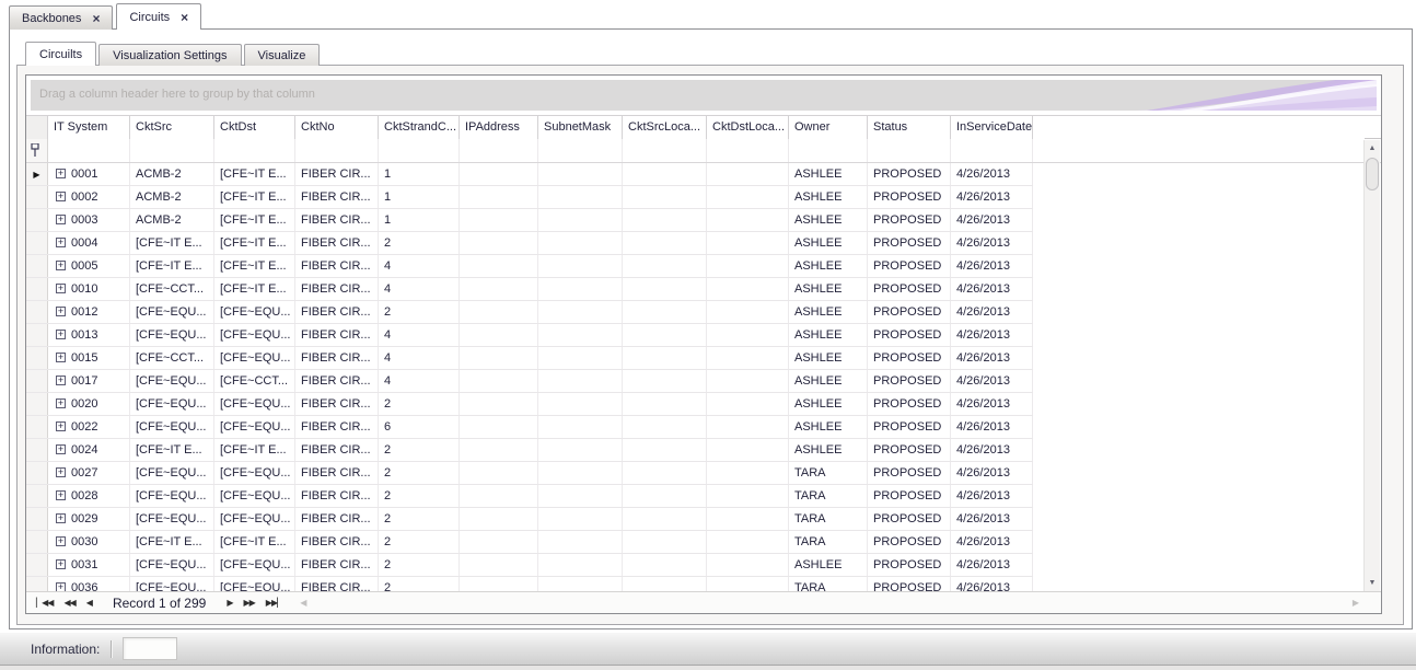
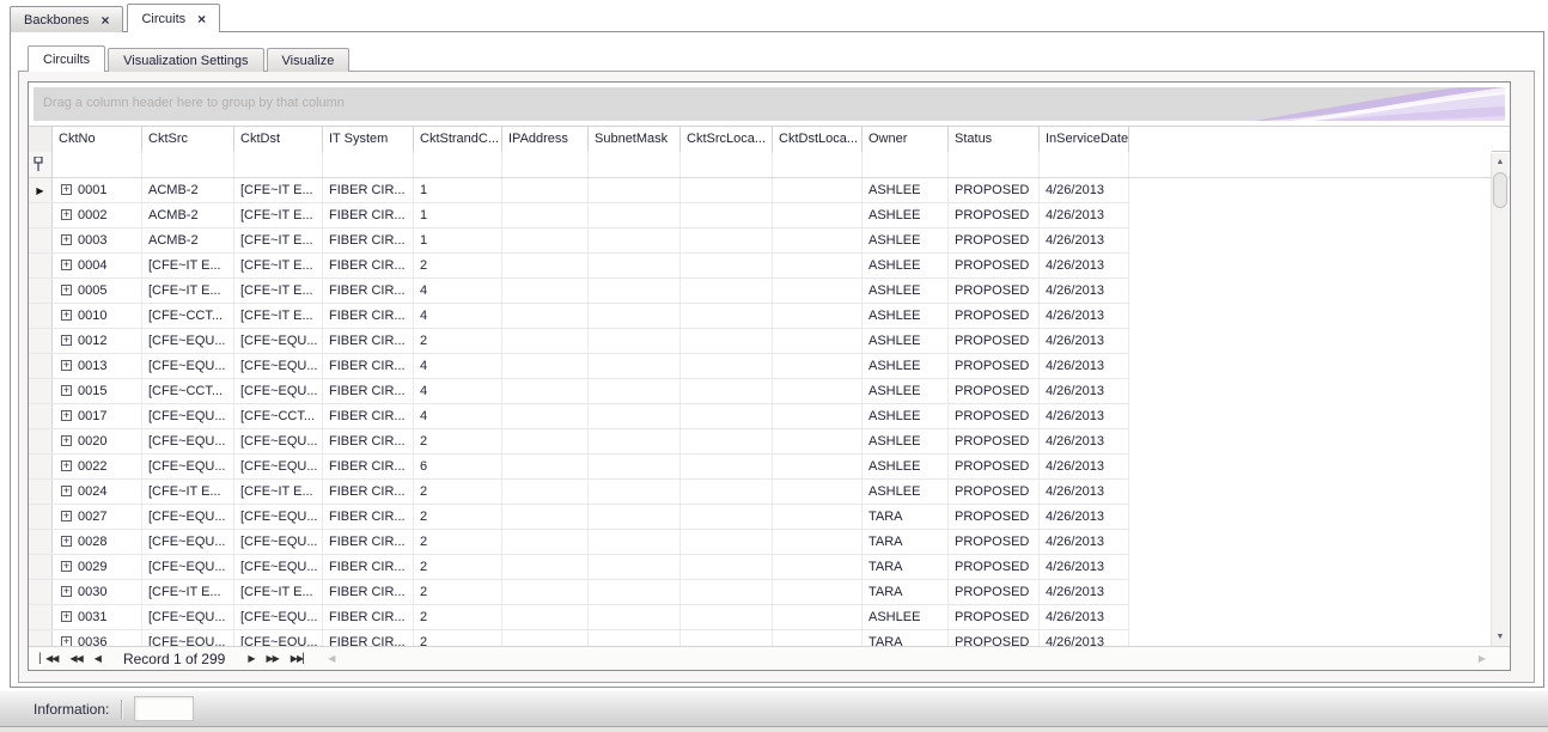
  Backbones
  ×
  Circuits
  ×
  Circuilts
  Visualization Settings
  Visualize
  Drag a column header here to group by that column
- IT System
+ CktNo
  CktSrc
  CktDst
- CktNo
+ IT System
  CktStrandC...
  IPAddress
  SubnetMask
  CktSrcLoca...
  CktDstLoca...
  Owner
  Status
  InServiceDate
  ▶
  + 0001
  ACMB-2
  [CFE~IT E...
  FIBER CIR...
  1
  ASHLEE
  PROPOSED
  4/26/2013
  + 0002
  ACMB-2
  [CFE~IT E...
  FIBER CIR...
  1
  ASHLEE
  PROPOSED
  4/26/2013
  + 0003
  ACMB-2
  [CFE~IT E...
  FIBER CIR...
  1
  ASHLEE
  PROPOSED
  4/26/2013
  + 0004
  [CFE~IT E...
  [CFE~IT E...
  FIBER CIR...
  2
  ASHLEE
  PROPOSED
  4/26/2013
  + 0005
  [CFE~IT E...
  [CFE~IT E...
  FIBER CIR...
  4
  ASHLEE
  PROPOSED
  4/26/2013
  + 0010
  [CFE~CCT...
  [CFE~IT E...
  FIBER CIR...
  4
  ASHLEE
  PROPOSED
  4/26/2013
  + 0012
  [CFE~EQU...
  [CFE~EQU...
  FIBER CIR...
  2
  ASHLEE
  PROPOSED
  4/26/2013
  + 0013
  [CFE~EQU...
  [CFE~EQU...
  FIBER CIR...
  4
  ASHLEE
  PROPOSED
  4/26/2013
  + 0015
  [CFE~CCT...
  [CFE~EQU...
  FIBER CIR...
  4
  ASHLEE
  PROPOSED
  4/26/2013
  + 0017
  [CFE~EQU...
  [CFE~CCT...
  FIBER CIR...
  4
  ASHLEE
  PROPOSED
  4/26/2013
  + 0020
  [CFE~EQU...
  [CFE~EQU...
  FIBER CIR...
  2
  ASHLEE
  PROPOSED
  4/26/2013
  + 0022
  [CFE~EQU...
  [CFE~EQU...
  FIBER CIR...
  6
  ASHLEE
  PROPOSED
  4/26/2013
  + 0024
  [CFE~IT E...
  [CFE~IT E...
  FIBER CIR...
  2
  ASHLEE
  PROPOSED
  4/26/2013
  + 0027
  [CFE~EQU...
  [CFE~EQU...
  FIBER CIR...
  2
  TARA
  PROPOSED
  4/26/2013
  + 0028
  [CFE~EQU...
  [CFE~EQU...
  FIBER CIR...
  2
  TARA
  PROPOSED
  4/26/2013
  + 0029
  [CFE~EQU...
  [CFE~EQU...
  FIBER CIR...
  2
  TARA
  PROPOSED
  4/26/2013
  + 0030
  [CFE~IT E...
  [CFE~IT E...
  FIBER CIR...
  2
  TARA
  PROPOSED
  4/26/2013
  + 0031
  [CFE~EQU...
  [CFE~EQU...
  FIBER CIR...
  2
  ASHLEE
  PROPOSED
  4/26/2013
  + 0036
  [CFE~EQU...
  [CFE~EQU...
  FIBER CIR...
  2
  TARA
  PROPOSED
  4/26/2013
  ▏◀◀
  ◀◀
  ◀
  Record 1 of 299
  ▶
  ▶▶
  ▶▶▏
  ◀
  ▶
  Information:
